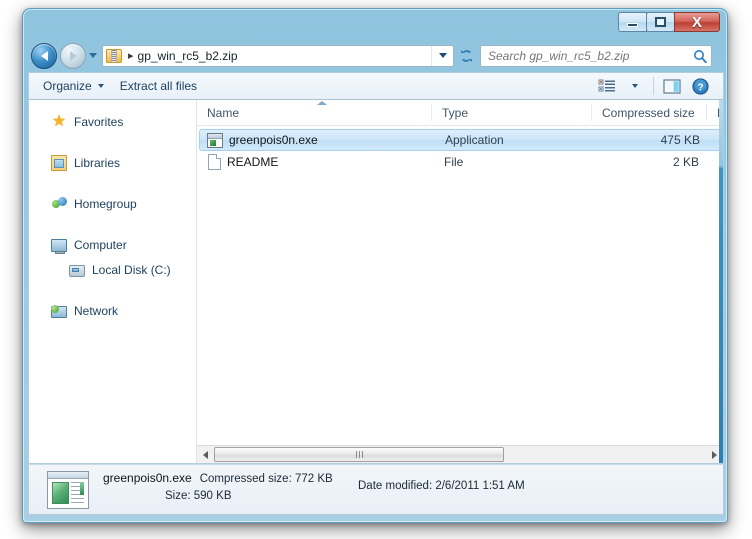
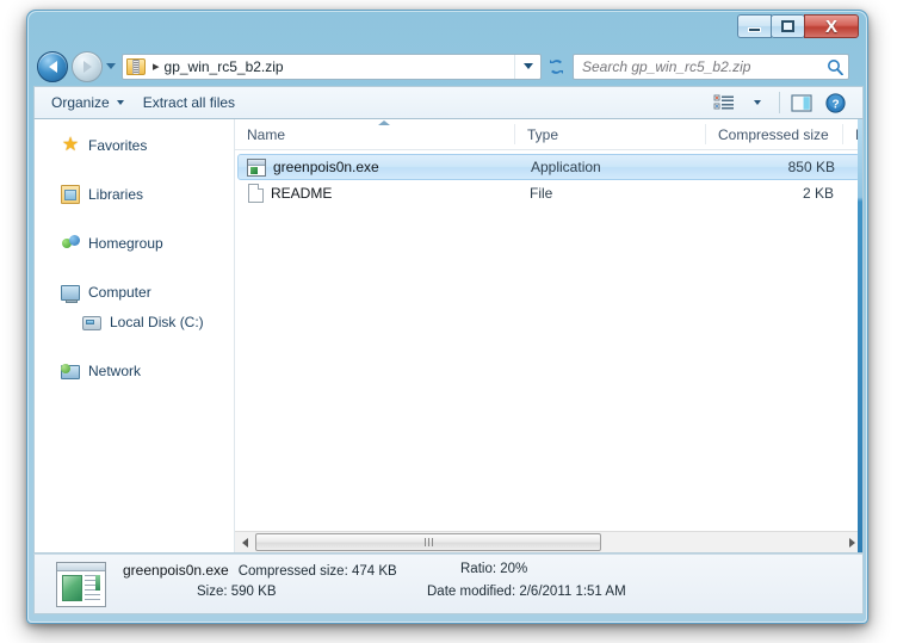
  X
  ▸
  gp_win_rc5_b2.zip
  Search gp_win_rc5_b2.zip
  Organize
  Extract all files
  ?
  ★
  Favorites
  Libraries
  Homegroup
  Computer
  Local Disk (C:)
  Network
  Name
  Type
  Compressed size
  greenpois0n.exe
  Application
- 475 KB
+ 850 KB
  README
  File
  2 KB
  greenpois0n.exe
- Compressed size: 772 KB
+ Compressed size: 474 KB
  Size: 590 KB
+ Ratio: 20%
  Date modified: 2/6/2011 1:51 AM
